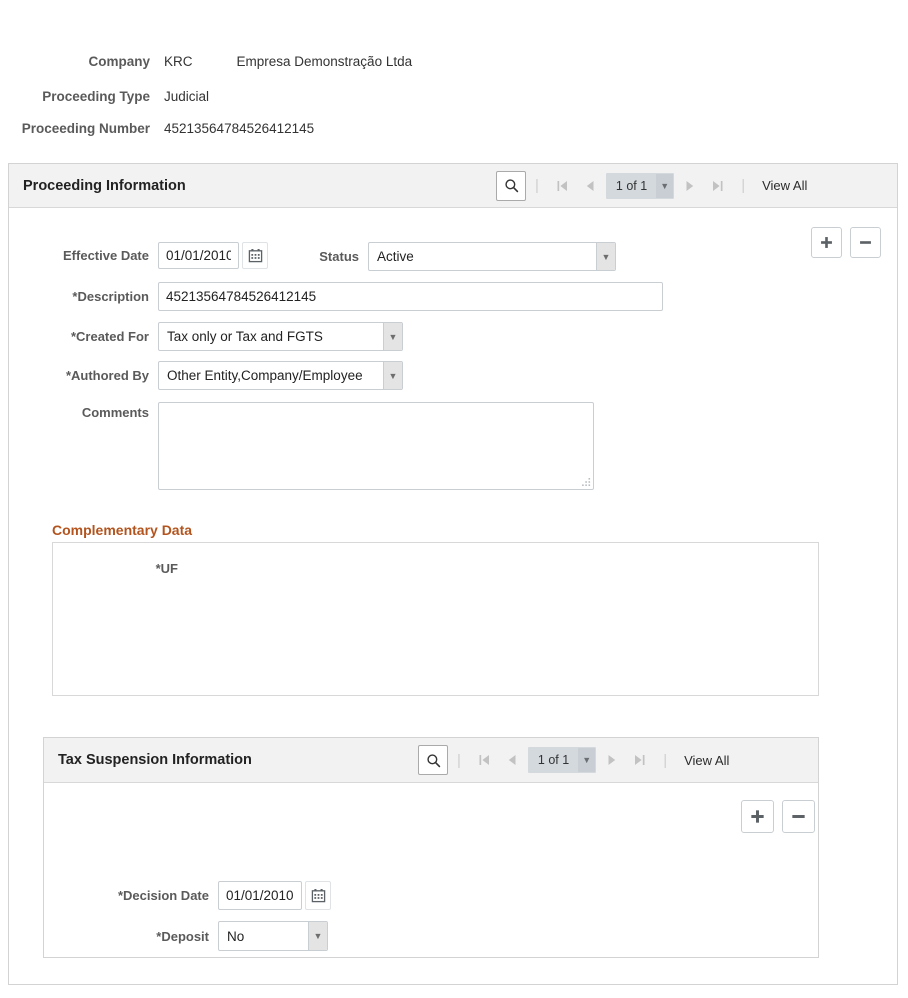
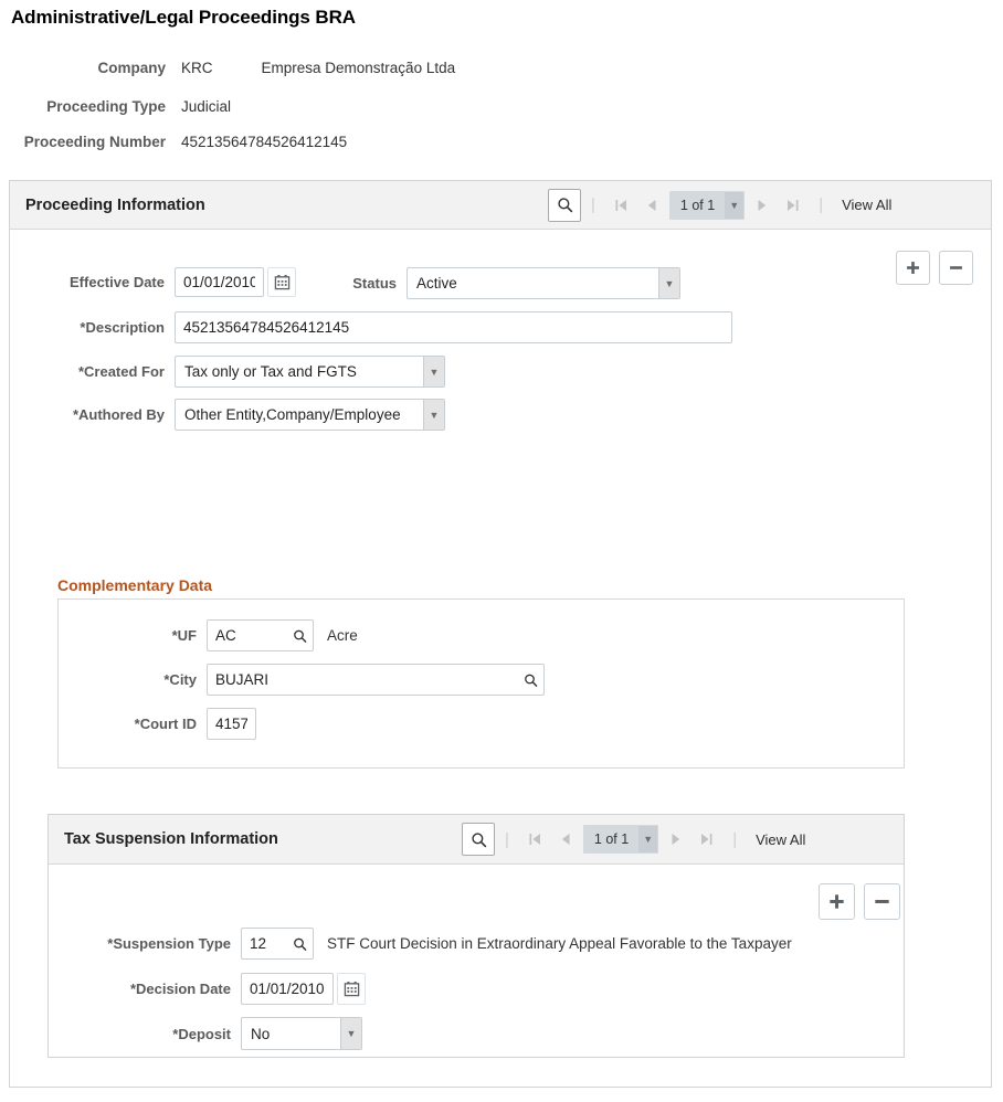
+ Administrative/Legal Proceedings BRA
  Company
  KRC
  Empresa Demonstração Ltda
  Proceeding Type
  Judicial
  Proceeding Number
  45213564784526412145
  Proceeding Information
  |
  1 of 1
  ▼
  |
  View All
  Effective Date
  01/01/2010
  Status
  Active
  ▼
  *Description
  45213564784526412145
  *Created For
  Tax only or Tax and FGTS
  ▼
  *Authored By
  Other Entity,Company/Employee
  ▼
- Comments
  Complementary Data
  *UF
+ AC
+ Acre
+ *City
+ BUJARI
+ *Court ID
+ 4157
  Tax Suspension Information
  |
  1 of 1
  ▼
  |
  View All
+ *Suspension Type
+ 12
+ STF Court Decision in Extraordinary Appeal Favorable to the Taxpayer
  *Decision Date
  01/01/2010
  *Deposit
  No
  ▼
